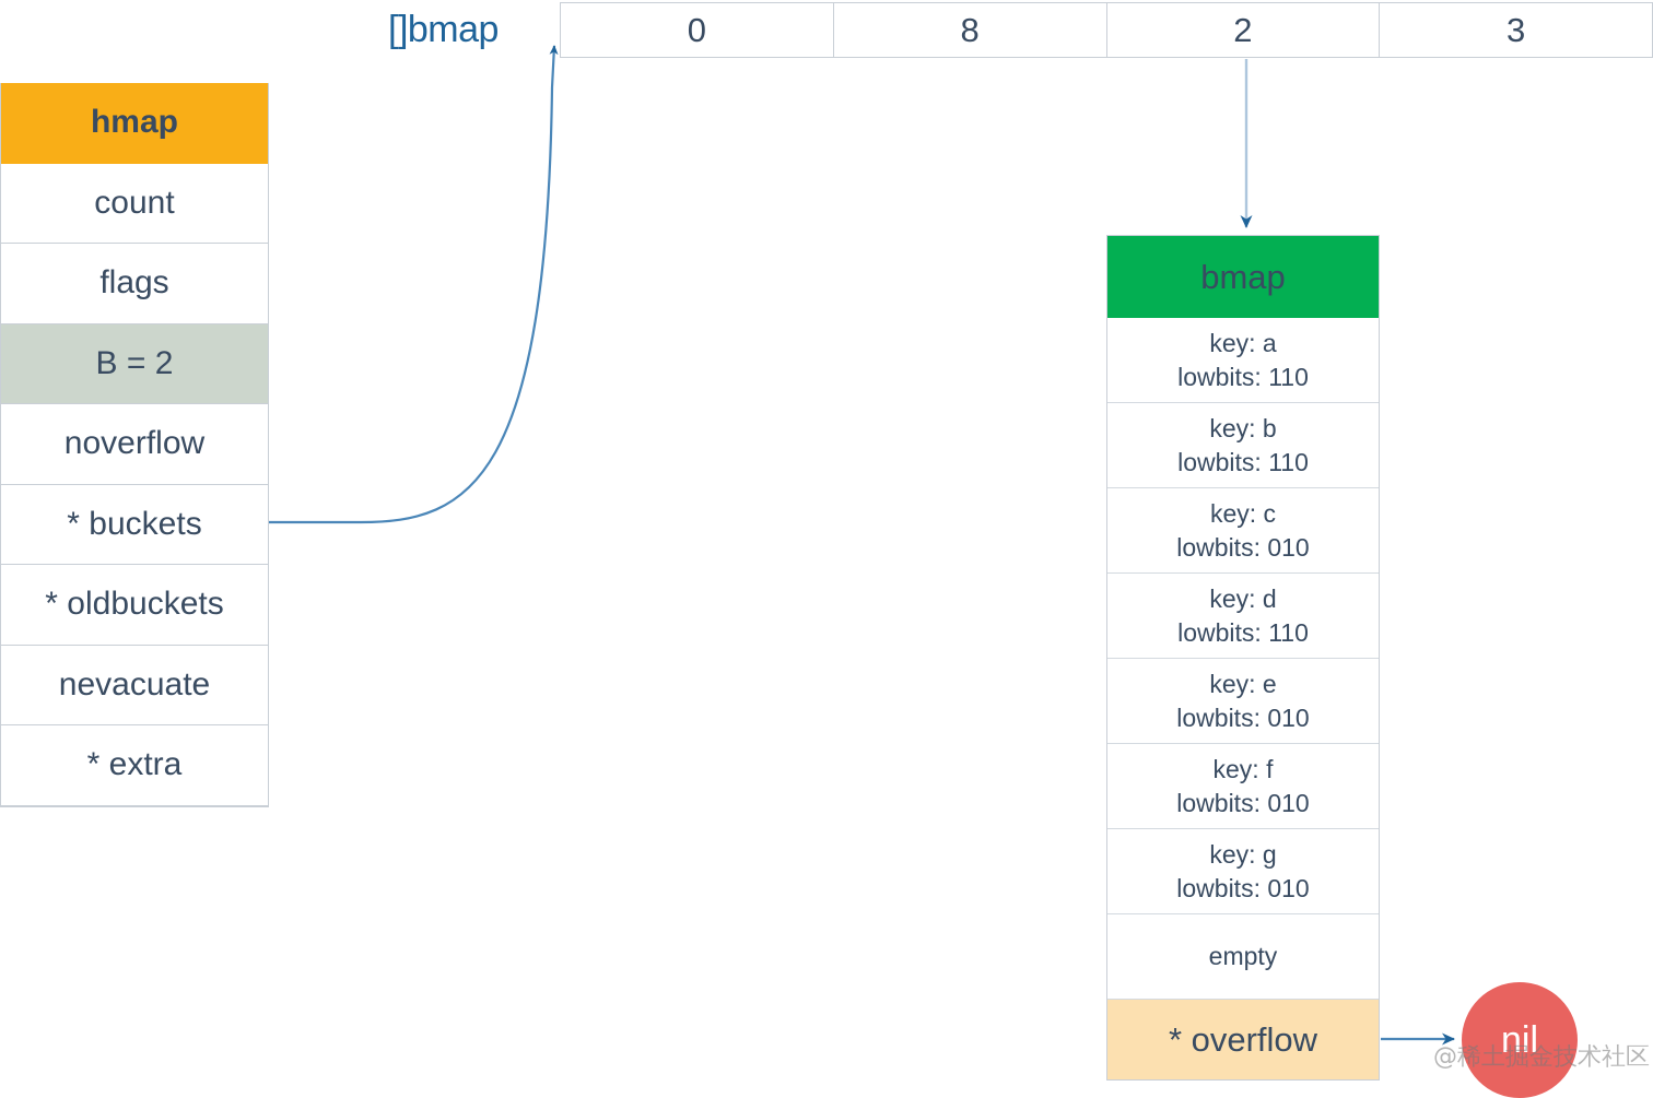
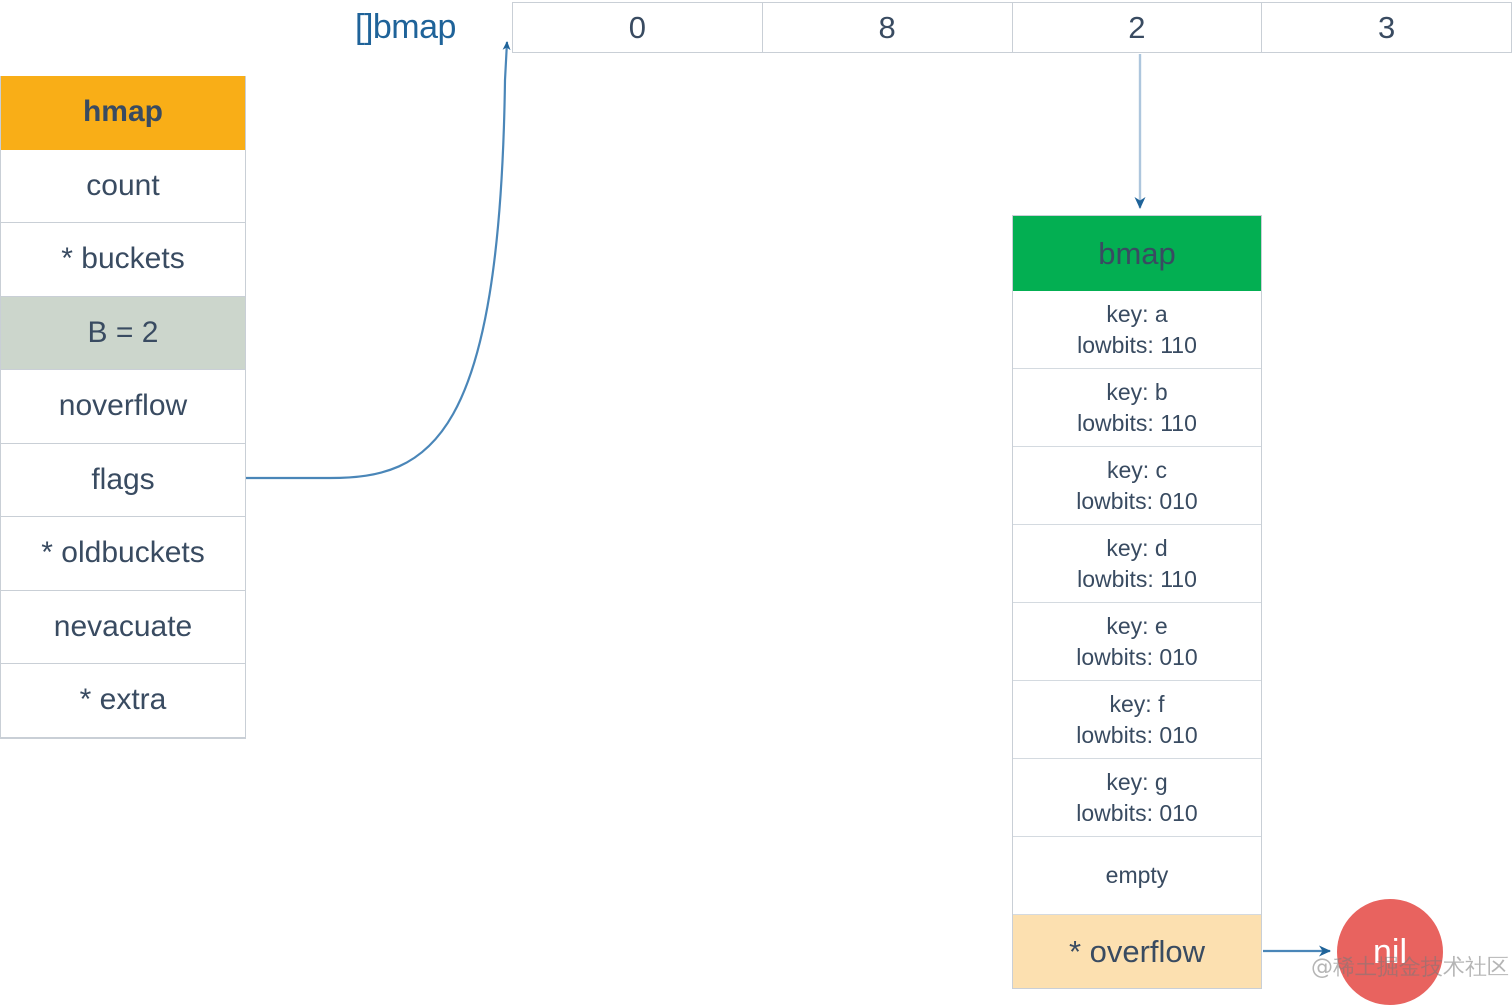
  hmap
  count
- flags
+ * buckets
  B = 2
  noverflow
- * buckets
+ flags
  * oldbuckets
  nevacuate
  * extra
  []bmap
  0
  8
  2
  3
  bmap
  key: a
  lowbits: 110
  key: b
  lowbits: 110
  key: c
  lowbits: 010
  key: d
  lowbits: 110
  key: e
  lowbits: 010
  key: f
  lowbits: 010
  key: g
  lowbits: 010
  empty
  * overflow
  nil
  @稀土掘金技术社区
